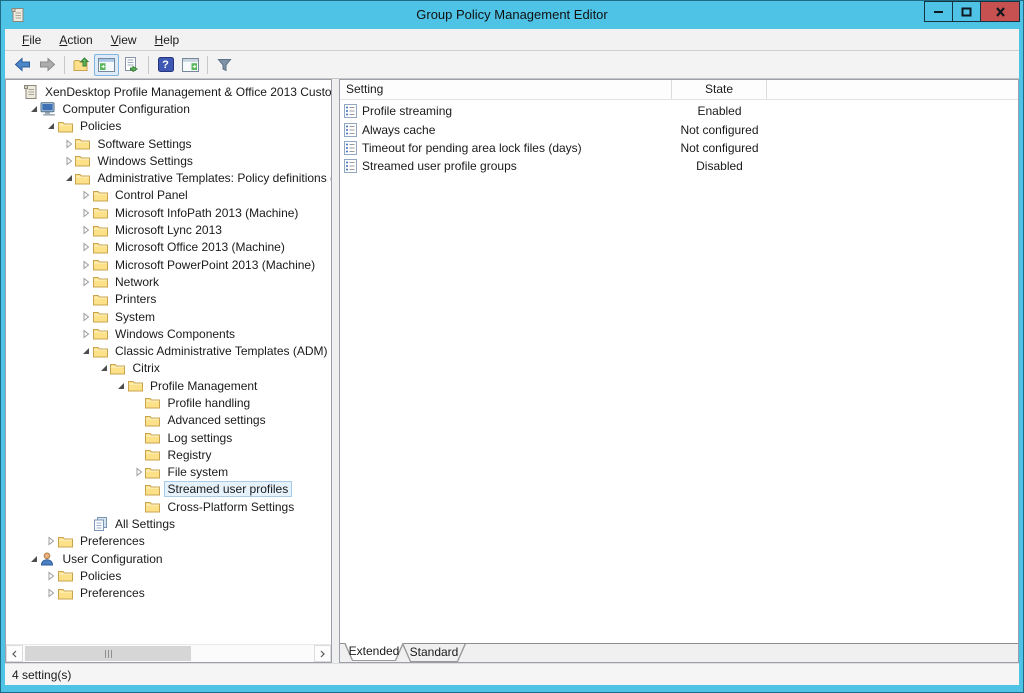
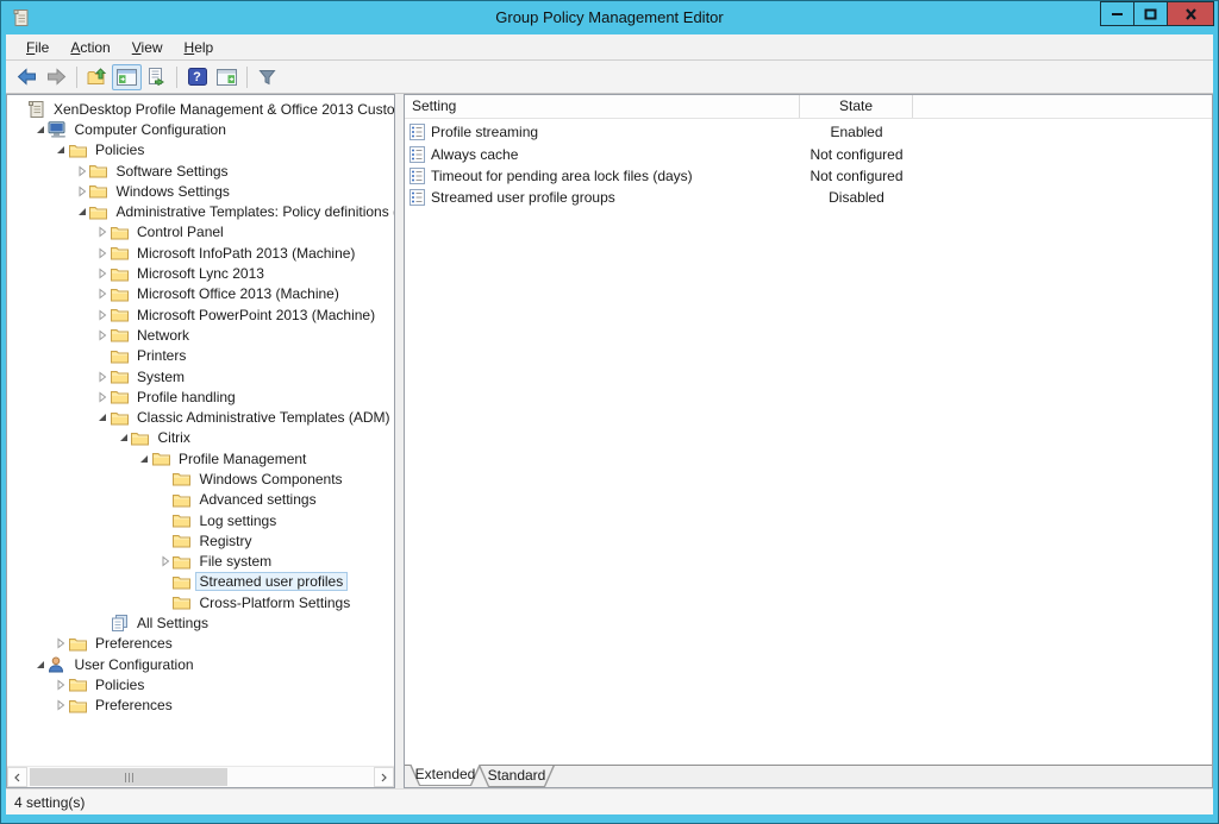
  Group Policy Management Editor
  File
  Action
  View
  Help
  ?
  XenDesktop Profile Management & Office 2013 Custo
  Computer Configuration
  Policies
  Software Settings
  Windows Settings
  Administrative Templates: Policy definitions
  Control Panel
  Microsoft InfoPath 2013 (Machine)
  Microsoft Lync 2013
  Microsoft Office 2013 (Machine)
  Microsoft PowerPoint 2013 (Machine)
  Network
  Printers
  System
- Windows Components
+ Profile handling
  Classic Administrative Templates (ADM)
  Citrix
  Profile Management
- Profile handling
+ Windows Components
  Advanced settings
  Log settings
  Registry
  File system
  Streamed user profiles
  Cross-Platform Settings
  All Settings
  Preferences
  User Configuration
  Policies
  Preferences
  Setting
  State
  Profile streaming
  Enabled
  Always cache
  Not configured
  Timeout for pending area lock files (days)
  Not configured
  Streamed user profile groups
  Disabled
  Extended
  Standard
  4 setting(s)
